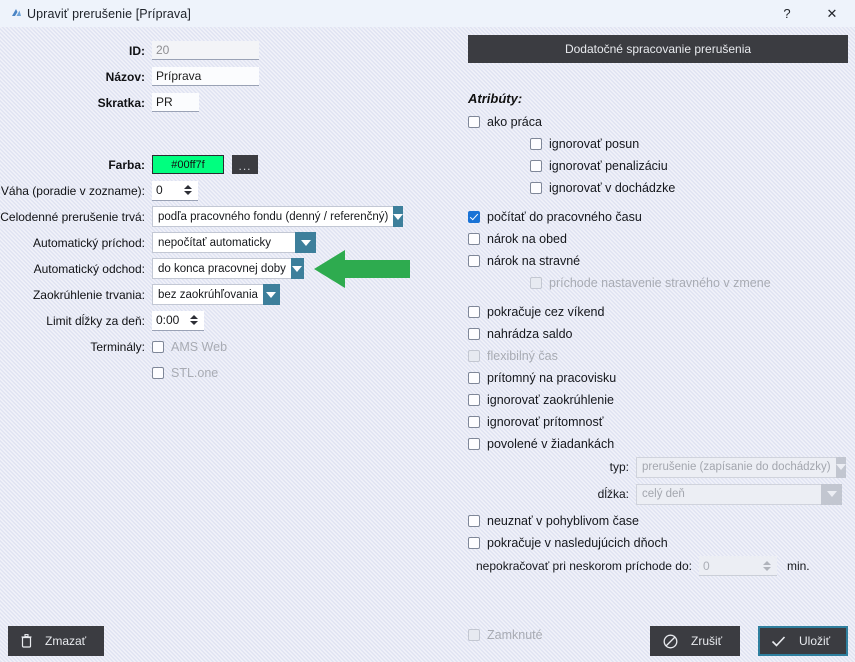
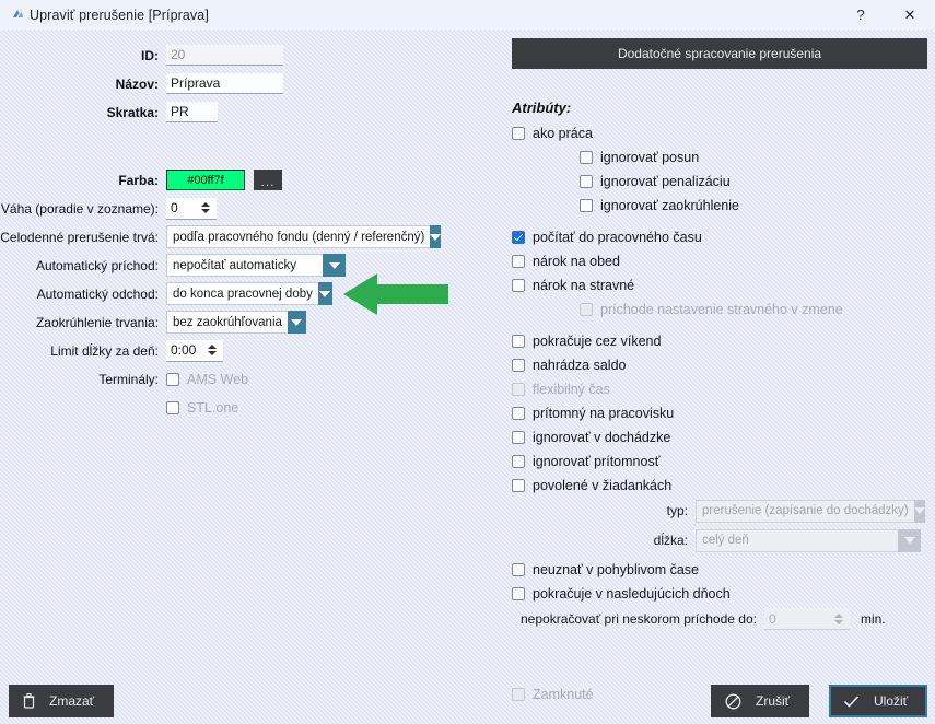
  Upraviť prerušenie [Príprava]
  ?
  ✕
  ID:
  20
  Názov:
  Príprava
  Skratka:
  PR
  Farba:
  #00ff7f
  ...
  Váha (poradie v zozname):
  0
  Celodenné prerušenie trvá:
  podľa pracovného fondu (denný / referenčný)
  Automatický príchod:
  nepočítať automaticky
  Automatický odchod:
  do konca pracovnej doby
  Zaokrúhlenie trvania:
  bez zaokrúhľovania
  Limit dĺžky za deň:
  0:00
  Terminály:
  AMS Web
  STL.one
  Dodatočné spracovanie prerušenia
  Atribúty:
  ako práca
  ignorovať posun
  ignorovať penalizáciu
- ignorovať v dochádzke
+ ignorovať zaokrúhlenie
  počítať do pracovného času
  nárok na obed
  nárok na stravné
  príchode nastavenie stravného v zmene
  pokračuje cez víkend
  nahrádza saldo
  flexibilný čas
  prítomný na pracovisku
- ignorovať zaokrúhlenie
+ ignorovať v dochádzke
  ignorovať prítomnosť
  povolené v žiadankách
  typ:
  prerušenie (zapísanie do dochádzky)
  dĺžka:
  celý deň
  neuznať v pohyblivom čase
  pokračuje v nasledujúcich dňoch
  nepokračovať pri neskorom príchode do:
  0
  min.
  Zamknuté
  Zmazať
  Zrušiť
  Uložiť
